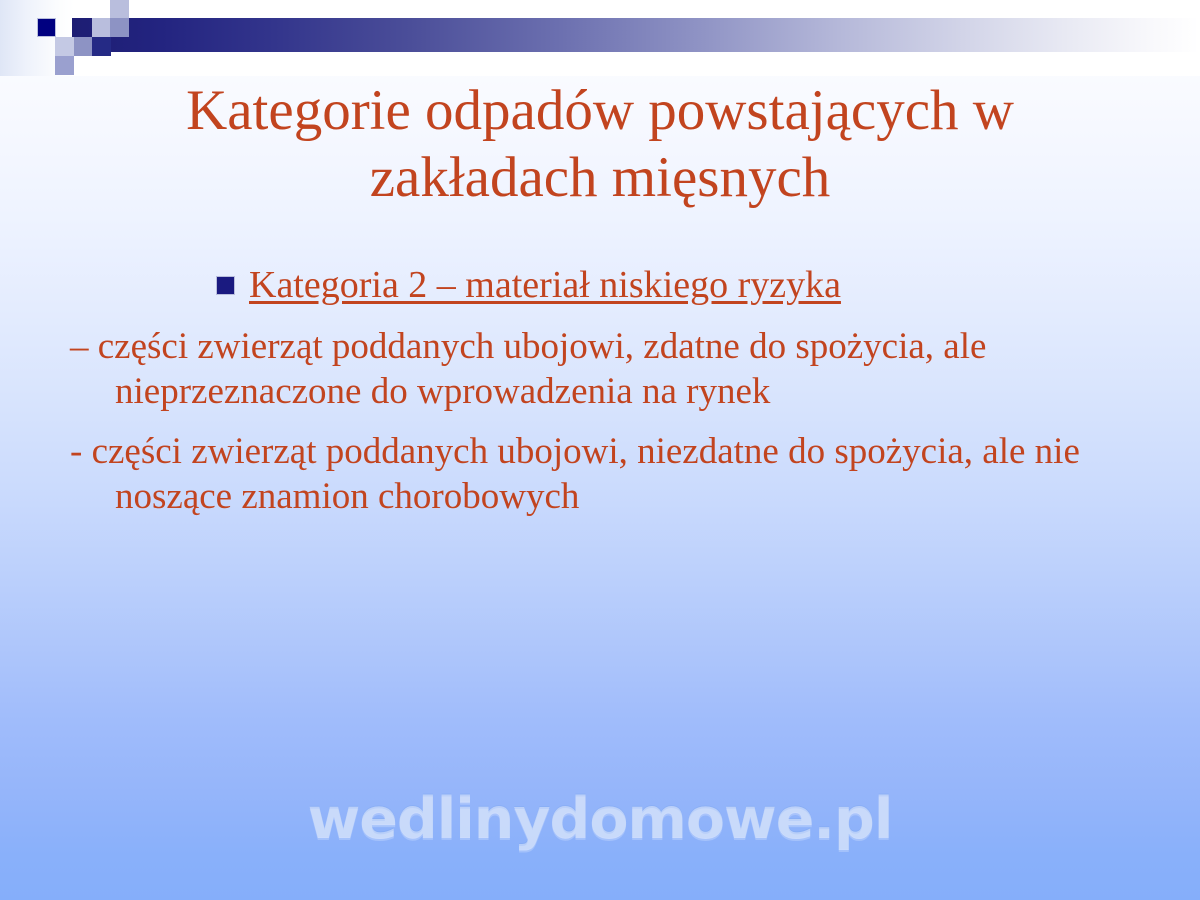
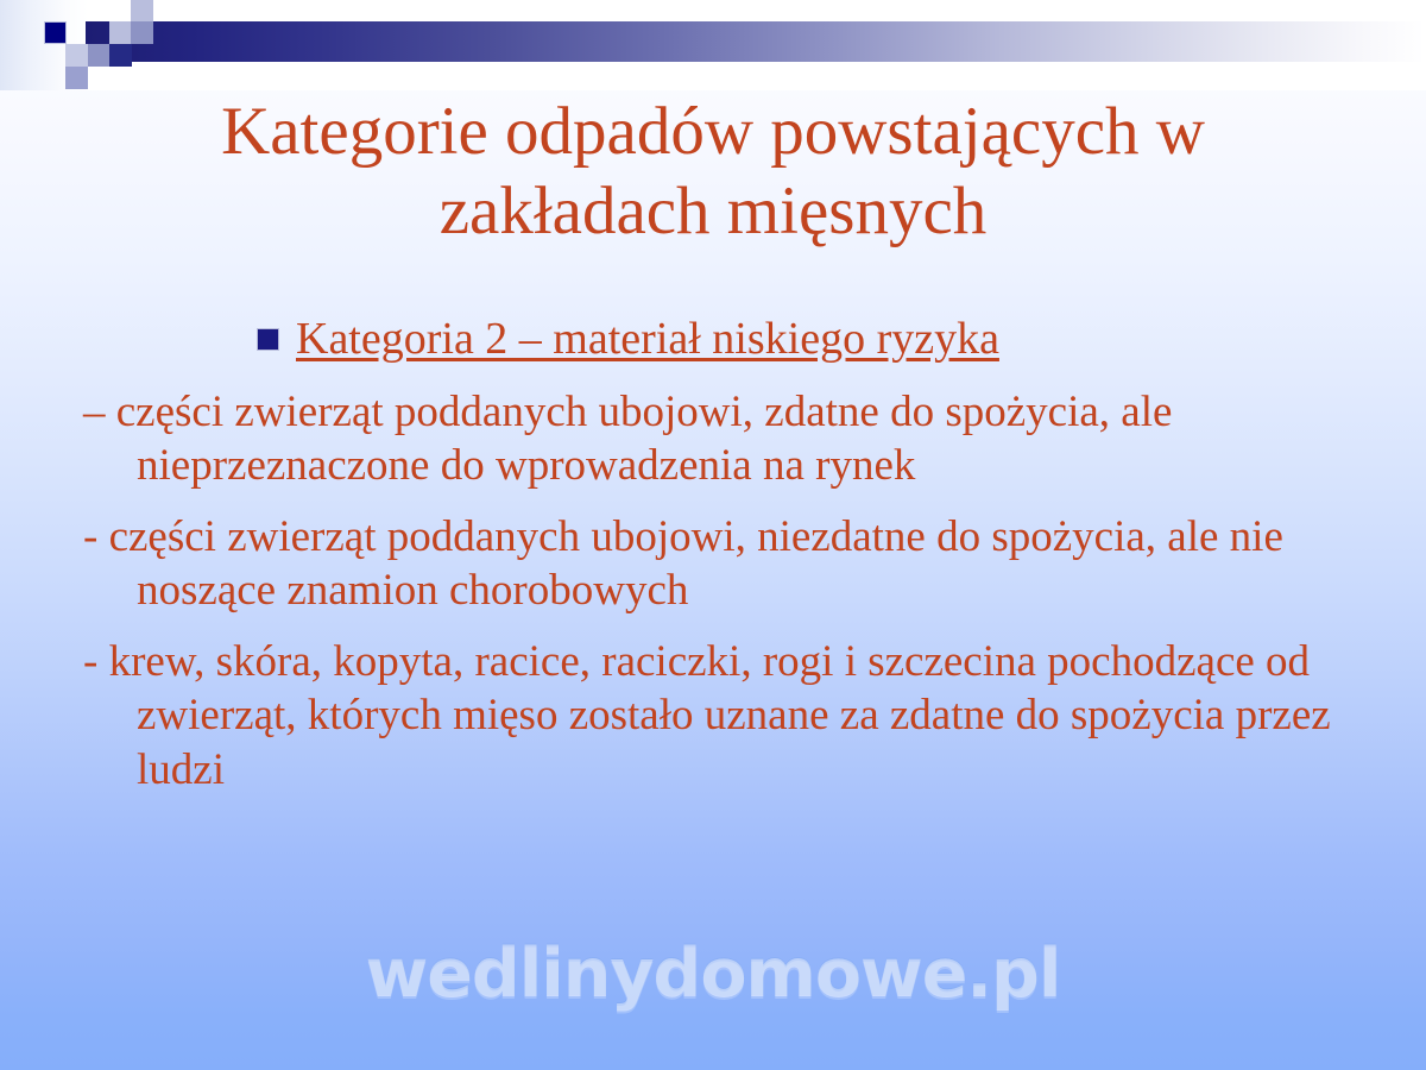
  Kategorie odpadów powstających w
  zakładach mięsnych
  Kategoria 2 – materiał niskiego ryzyka
  – części zwierząt poddanych ubojowi, zdatne do spożycia, ale nieprzeznaczone do wprowadzenia na rynek
  - części zwierząt poddanych ubojowi, niezdatne do spożycia, ale nie noszące znamion chorobowych
+ - krew, skóra, kopyta, racice, raciczki, rogi i szczecina pochodzące od zwierząt, których mięso zostało uznane za zdatne do spożycia przez ludzi
  wedlinydomowe.pl
